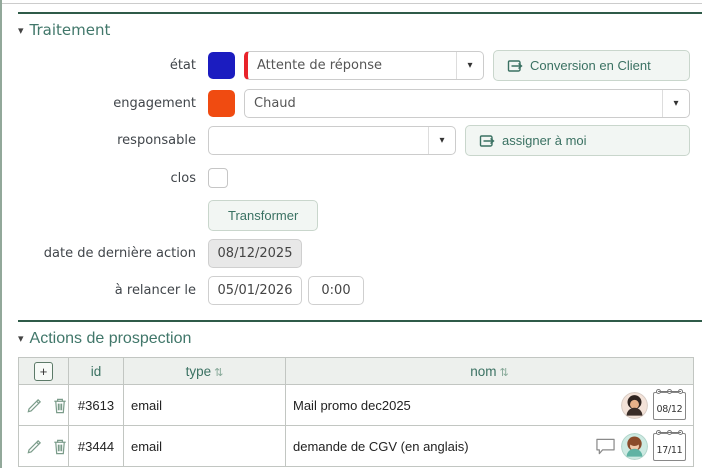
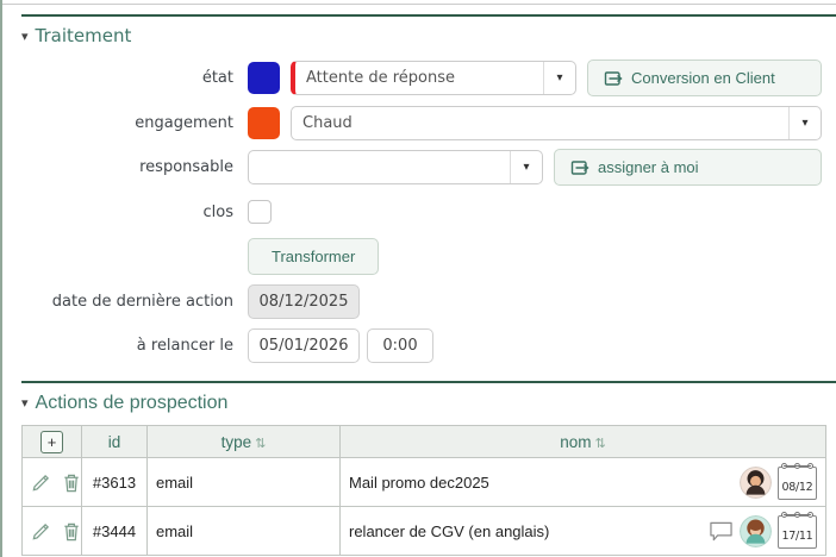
  ▾
  Traitement
  état
  Attente de réponse
  ▾
  Conversion en Client
  engagement
  Chaud
  ▾
  responsable
  ▾
  assigner à moi
  clos
  Transformer
  date de dernière action
  08/12/2025
  à relancer le
  05/01/2026
  0:00
  ▾
  Actions de prospection
  +	id	type ⇅	nom ⇅
  	#3613	email	Mail promo dec2025 08/12
- 	#3444	email	demande de CGV (en anglais) 17/11
+ 	#3444	email	relancer de CGV (en anglais) 17/11
